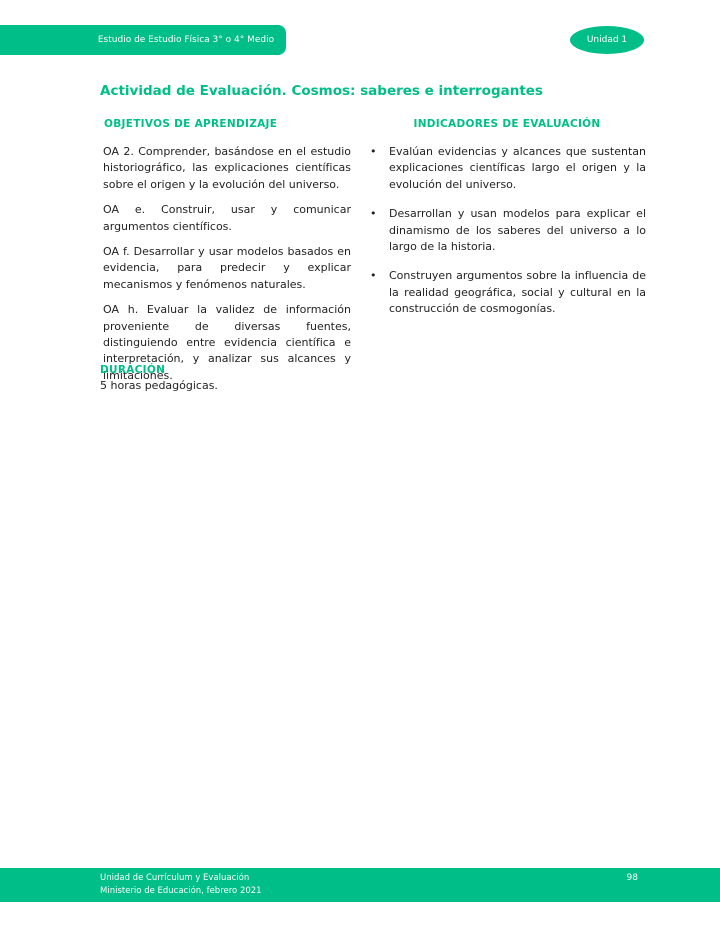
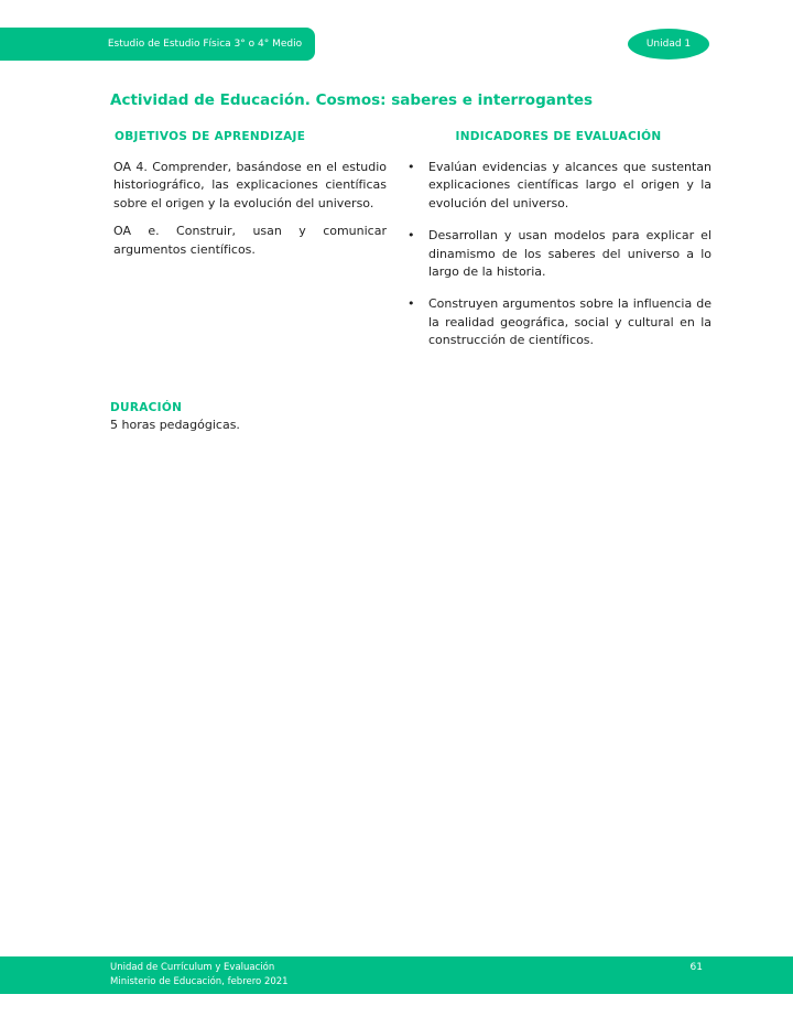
  Estudio de Estudio Física 3° o 4° Medio
  Unidad 1
- Actividad de Evaluación. Cosmos: saberes e interrogantes
+ Actividad de Educación. Cosmos: saberes e interrogantes
  OBJETIVOS DE APRENDIZAJE
  INDICADORES DE EVALUACIÓN
- OA 2. Comprender, basándose en el estudio historiográfico, las explicaciones científicas sobre el origen y la evolución del universo.
+ OA 4. Comprender, basándose en el estudio historiográfico, las explicaciones científicas sobre el origen y la evolución del universo.
- OA e. Construir, usar y comunicar argumentos científicos.
+ OA e. Construir, usan y comunicar argumentos científicos.
- OA f. Desarrollar y usar modelos basados en evidencia, para predecir y explicar mecanismos y fenómenos naturales.
- OA h. Evaluar la validez de información proveniente de diversas fuentes, distinguiendo entre evidencia científica e interpretación, y analizar sus alcances y limitaciones.
  •
  Evalúan evidencias y alcances que sustentan explicaciones científicas largo el origen y la evolución del universo.
  •
  Desarrollan y usan modelos para explicar el dinamismo de los saberes del universo a lo largo de la historia.
  •
- Construyen argumentos sobre la influencia de la realidad geográfica, social y cultural en la construcción de cosmogonías.
+ Construyen argumentos sobre la influencia de la realidad geográfica, social y cultural en la construcción de científicos.
  DURACIÓN
  5 horas pedagógicas.
  Unidad de Currículum y Evaluación
  Ministerio de Educación, febrero 2021
- 98
+ 61
